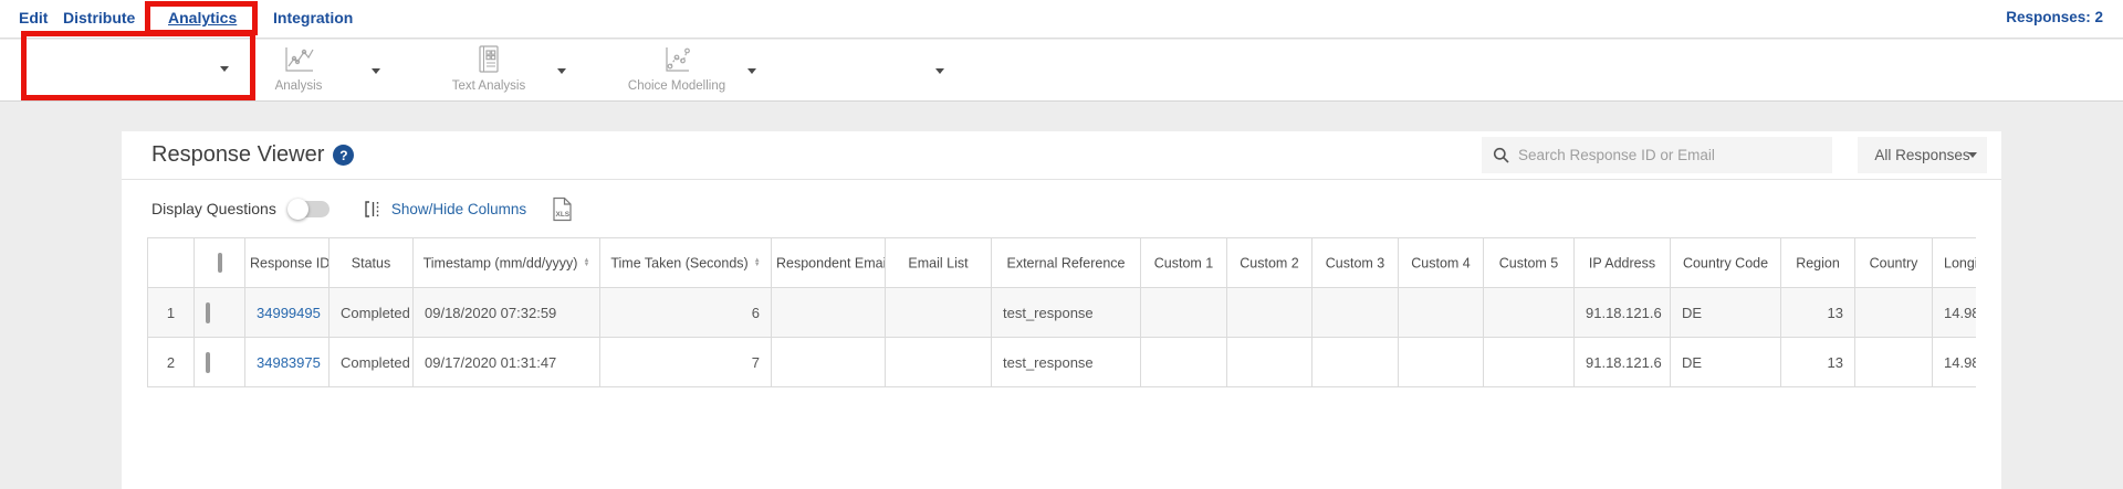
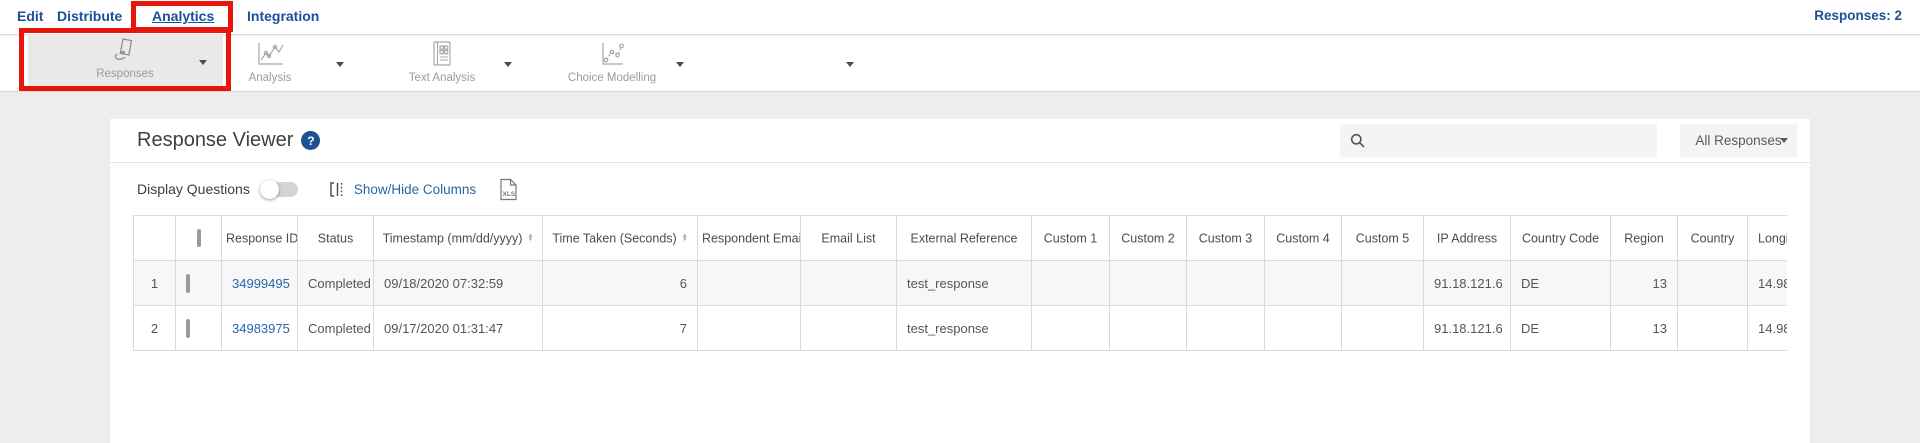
  Edit
  Distribute
  Analytics
  Integration
  Responses: 2
+ Responses
  Analysis
  Text Analysis
  Choice Modelling
  Response Viewer
  ?
- Search Response ID or Email
  All Responses
  Display Questions
  Show/Hide Columns
  		Response ID	Status	Timestamp (mm/dd/yyyy)	Time Taken (Seconds)	Respondent Emai	Email List	External Reference	Custom 1	Custom 2	Custom 3	Custom 4	Custom 5	IP Address	Country Code	Region	Country	Long
  1		34999495	Completed	09/18/2020 07:32:59	6			test_response						91.18.121.6	DE	13		14.98
  2		34983975	Completed	09/17/2020 01:31:47	7			test_response						91.18.121.6	DE	13		14.98
